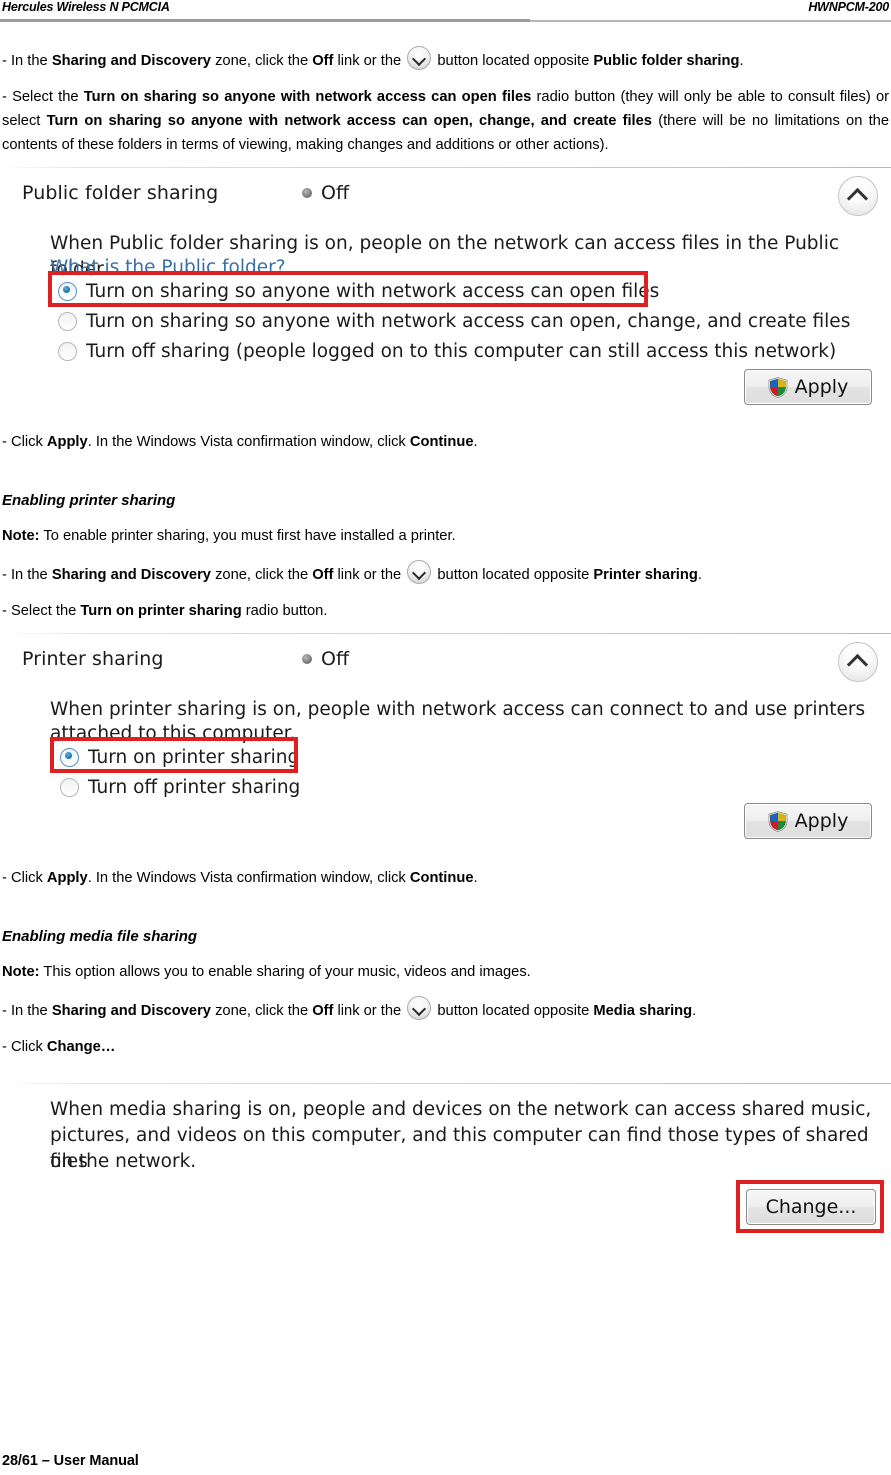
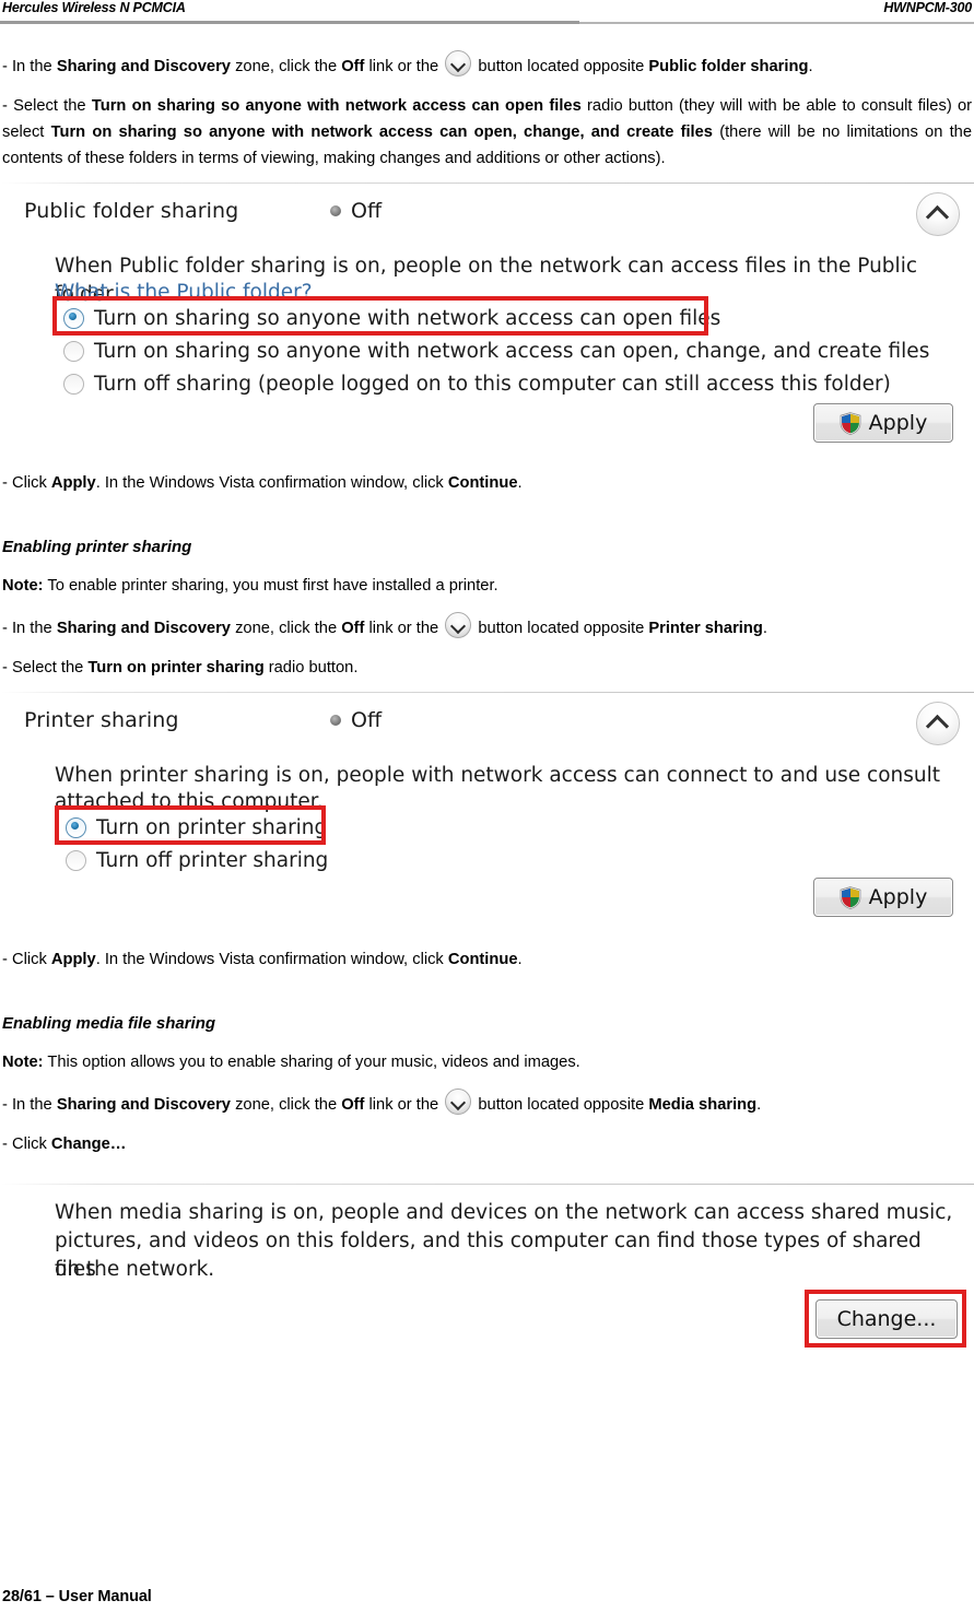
  Hercules Wireless N PCMCIA
- HWNPCM-200
+ HWNPCM-300
  - In the Sharing and Discovery zone, click the Off link or the button located opposite Public folder sharing.
- - Select the Turn on sharing so anyone with network access can open files radio button (they will only be able to consult files) or select Turn on sharing so anyone with network access can open, change, and create files (there will be no limitations on the contents of these folders in terms of viewing, making changes and additions or other actions).
+ - Select the Turn on sharing so anyone with network access can open files radio button (they will with be able to consult files) or select Turn on sharing so anyone with network access can open, change, and create files (there will be no limitations on the contents of these folders in terms of viewing, making changes and additions or other actions).
  Public folder sharing
  Off
  When Public folder sharing is on, people on the network can access files in the Public folder.
  What is the Public folder?
  Turn on sharing so anyone with network access can open files
  Turn on sharing so anyone with network access can open, change, and create files
- Turn off sharing (people logged on to this computer can still access this network)
+ Turn off sharing (people logged on to this computer can still access this folder)
  Apply
  - Click Apply. In the Windows Vista confirmation window, click Continue.
  Enabling printer sharing
  Note: To enable printer sharing, you must first have installed a printer.
  - In the Sharing and Discovery zone, click the Off link or the button located opposite Printer sharing.
  - Select the Turn on printer sharing radio button.
  Printer sharing
  Off
- When printer sharing is on, people with network access can connect to and use printers
+ When printer sharing is on, people with network access can connect to and use consult
  attached to this computer.
  Turn on printer sharing
  Turn off printer sharing
  Apply
  - Click Apply. In the Windows Vista confirmation window, click Continue.
  Enabling media file sharing
  Note: This option allows you to enable sharing of your music, videos and images.
  - In the Sharing and Discovery zone, click the Off link or the button located opposite Media sharing.
  - Click Change…
  When media sharing is on, people and devices on the network can access shared music,
- pictures, and videos on this computer, and this computer can find those types of shared files
+ pictures, and videos on this folders, and this computer can find those types of shared files
  on the network.
  Change...
  28/61 – User Manual
